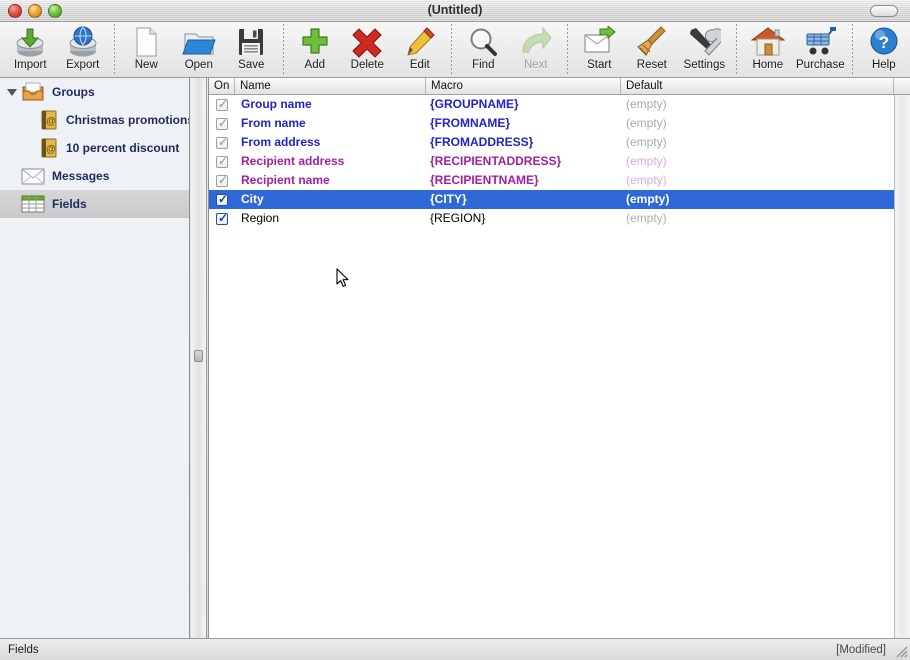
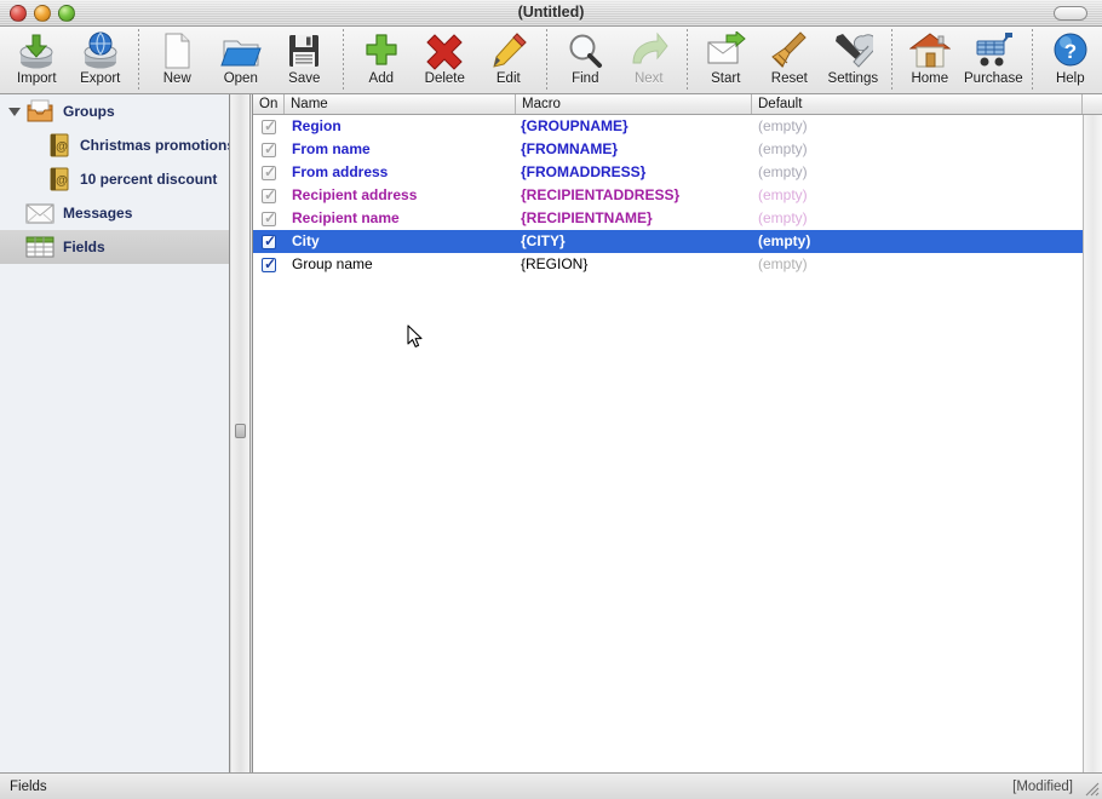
  (Untitled)
  Import
  Export
  New
  Open
  Save
  Add
  Delete
  Edit
  Find
  Next
  Start
  Reset
  Settings
  Home
  Purchase
  ?
  Help
  Groups
  @
  Christmas promotion
  @
  10 percent discount
  Messages
  Fields
  On
  Name
  Macro
  Default
  ✓
- Group name
+ Region
  {GROUPNAME}
  (empty)
  ✓
  From name
  {FROMNAME}
  (empty)
  ✓
  From address
  {FROMADDRESS}
  (empty)
  ✓
  Recipient address
  {RECIPIENTADDRESS}
  (empty)
  ✓
  Recipient name
  {RECIPIENTNAME}
  (empty)
  ✓
  City
  {CITY}
  (empty)
  ✓
- Region
+ Group name
  {REGION}
  (empty)
  Fields
  [Modified]
